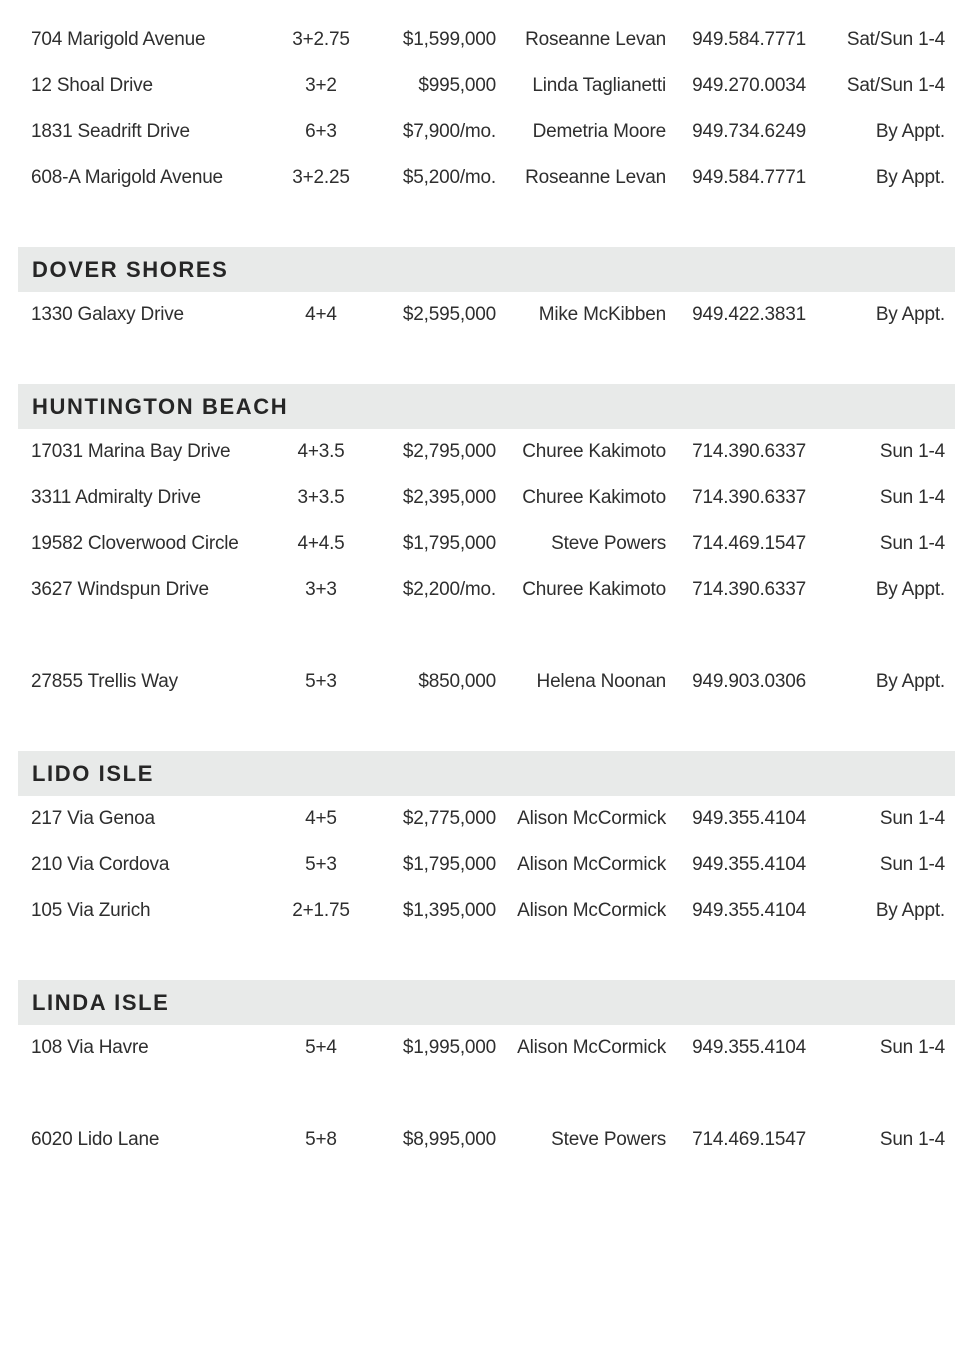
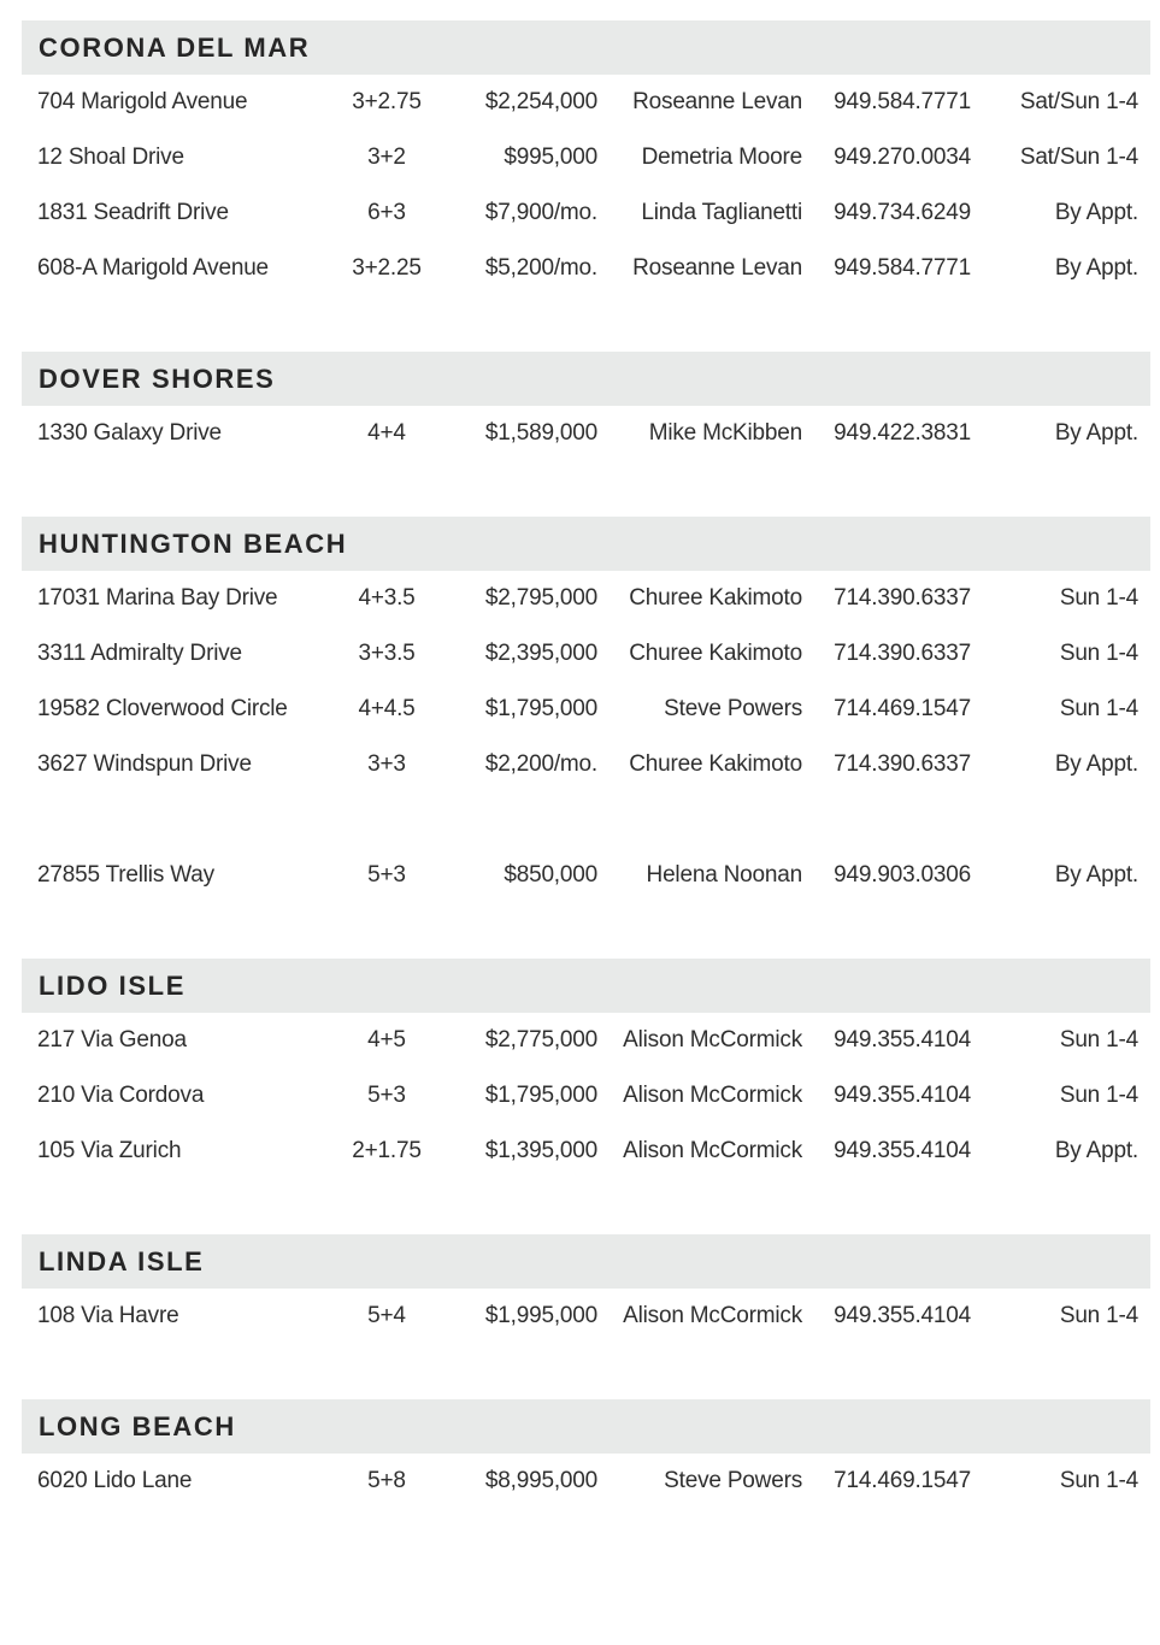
+ CORONA DEL MAR
  704 Marigold Avenue
  3+2.75
- $1,599,000
+ $2,254,000
  Roseanne Levan
  949.584.7771
  Sat/Sun 1-4
  12 Shoal Drive
  3+2
  $995,000
- Linda Taglianetti
+ Demetria Moore
  949.270.0034
  Sat/Sun 1-4
  1831 Seadrift Drive
  6+3
  $7,900/mo.
- Demetria Moore
+ Linda Taglianetti
  949.734.6249
  By Appt.
  608-A Marigold Avenue
  3+2.25
  $5,200/mo.
  Roseanne Levan
  949.584.7771
  By Appt.
  DOVER SHORES
  1330 Galaxy Drive
  4+4
- $2,595,000
+ $1,589,000
  Mike McKibben
  949.422.3831
  By Appt.
  HUNTINGTON BEACH
  17031 Marina Bay Drive
  4+3.5
  $2,795,000
  Churee Kakimoto
  714.390.6337
  Sun 1-4
  3311 Admiralty Drive
  3+3.5
  $2,395,000
  Churee Kakimoto
  714.390.6337
  Sun 1-4
  19582 Cloverwood Circle
  4+4.5
  $1,795,000
  Steve Powers
  714.469.1547
  Sun 1-4
  3627 Windspun Drive
  3+3
  $2,200/mo.
  Churee Kakimoto
  714.390.6337
  By Appt.
  27855 Trellis Way
  5+3
  $850,000
  Helena Noonan
  949.903.0306
  By Appt.
  LIDO ISLE
  217 Via Genoa
  4+5
  $2,775,000
  Alison McCormick
  949.355.4104
  Sun 1-4
  210 Via Cordova
  5+3
  $1,795,000
  Alison McCormick
  949.355.4104
  Sun 1-4
  105 Via Zurich
  2+1.75
  $1,395,000
  Alison McCormick
  949.355.4104
  By Appt.
  LINDA ISLE
  108 Via Havre
  5+4
  $1,995,000
  Alison McCormick
  949.355.4104
  Sun 1-4
+ LONG BEACH
  6020 Lido Lane
  5+8
  $8,995,000
  Steve Powers
  714.469.1547
  Sun 1-4
